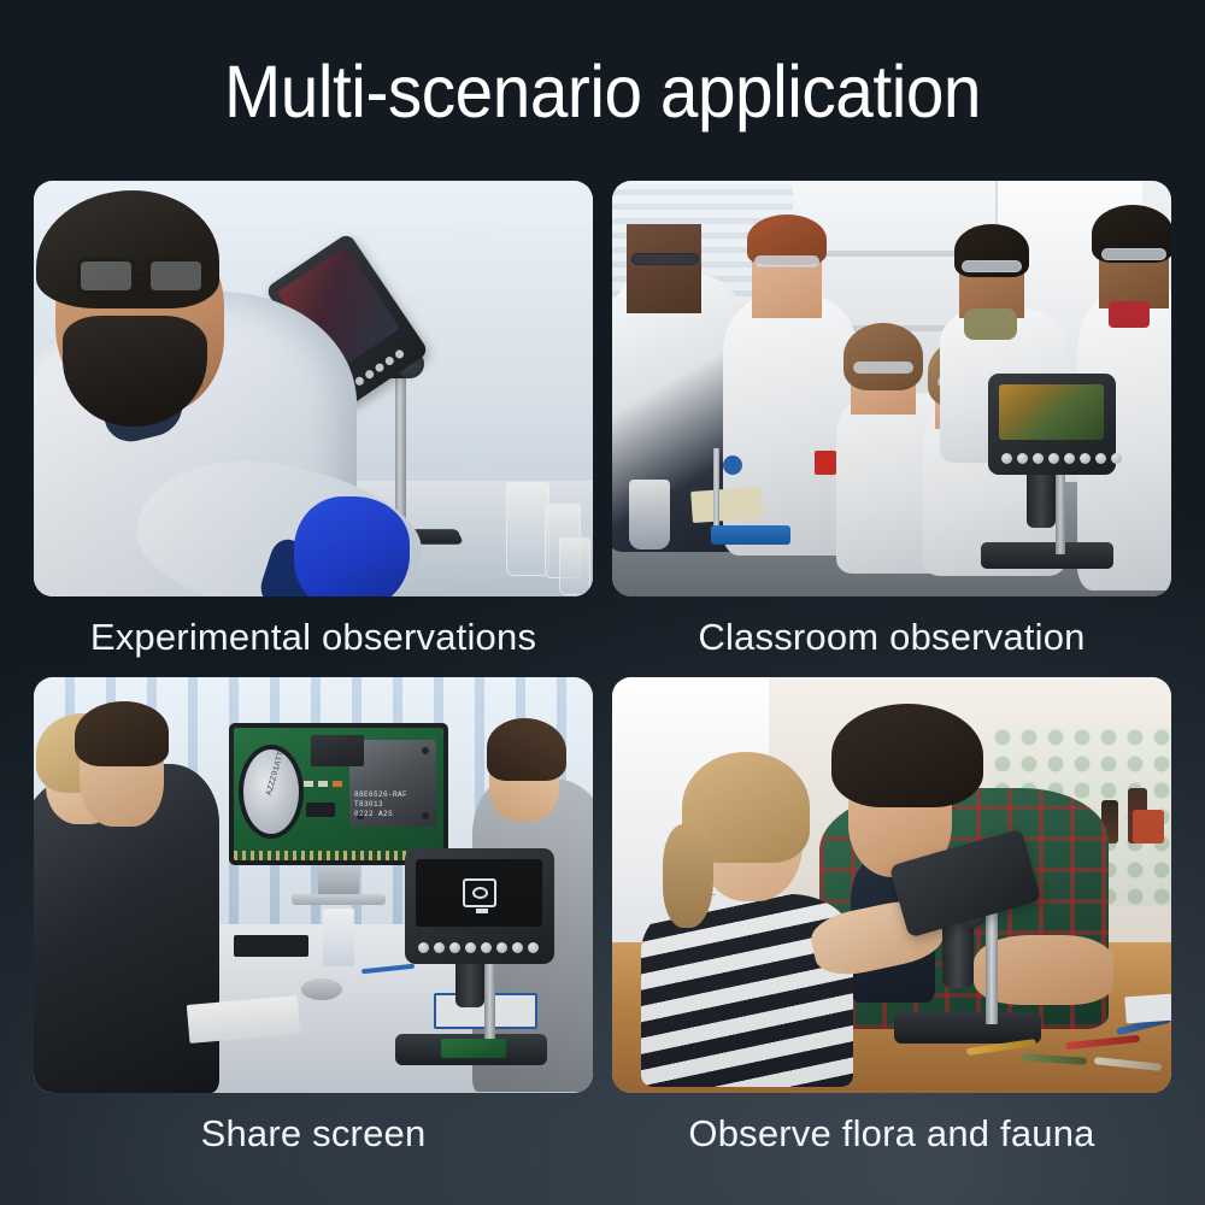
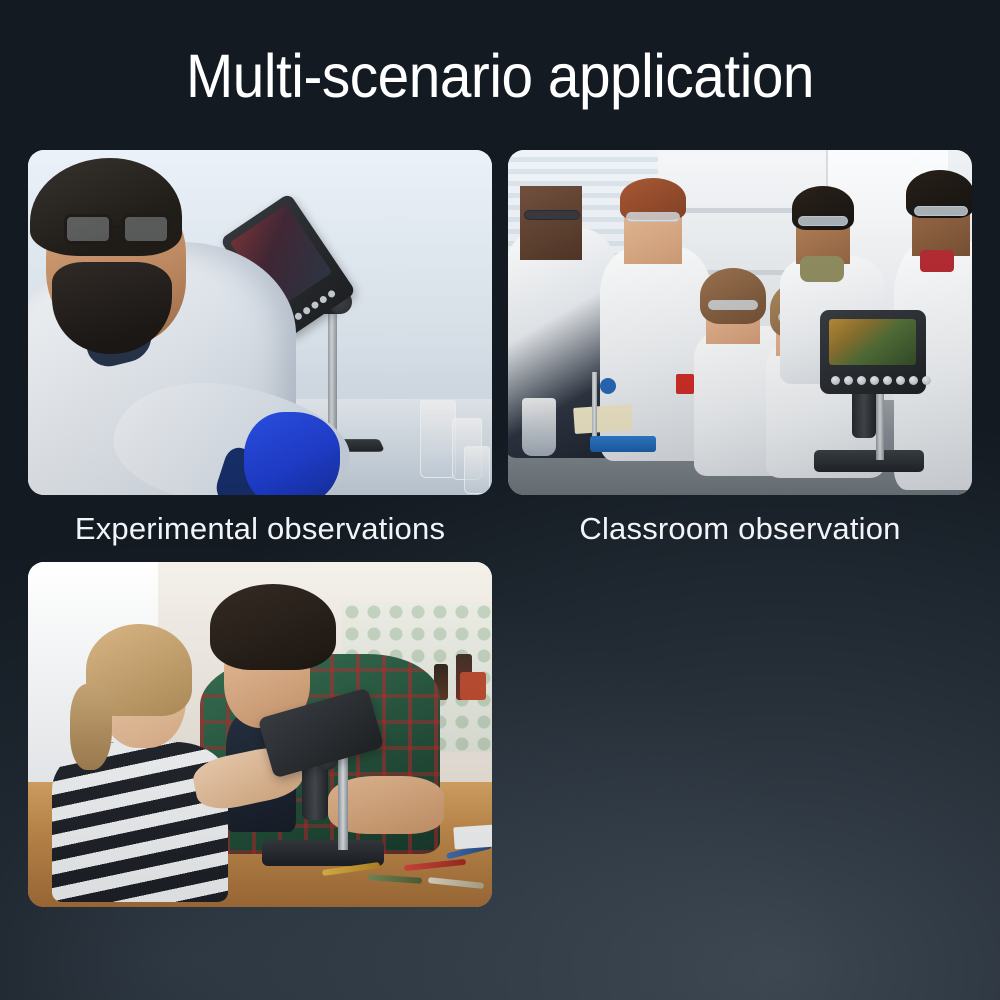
  Multi-scenario application
  Experimental observations
  Classroom observation
- Share screen
- Observe flora and fauna
